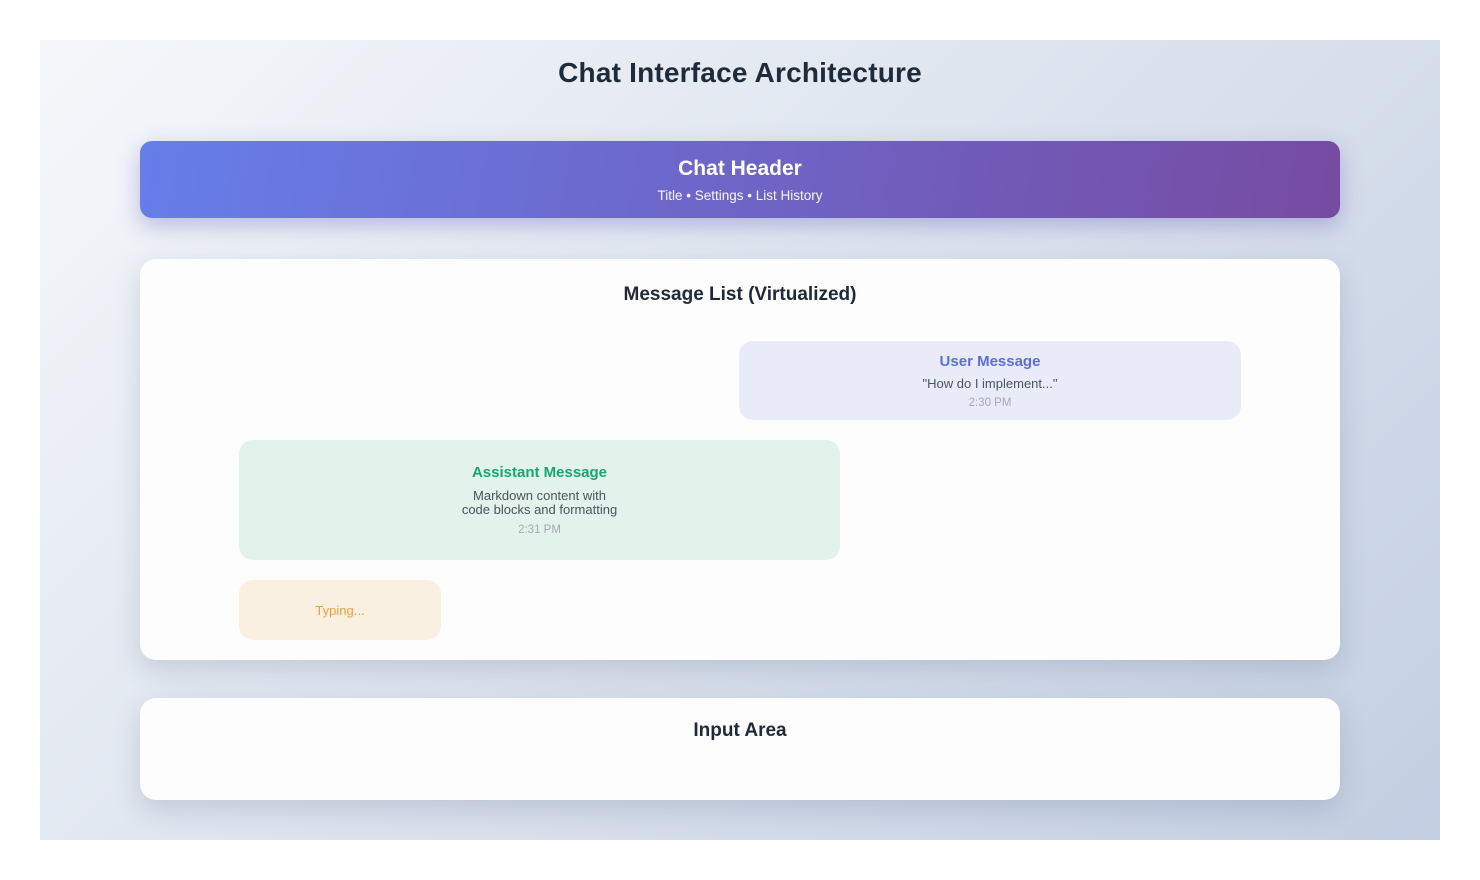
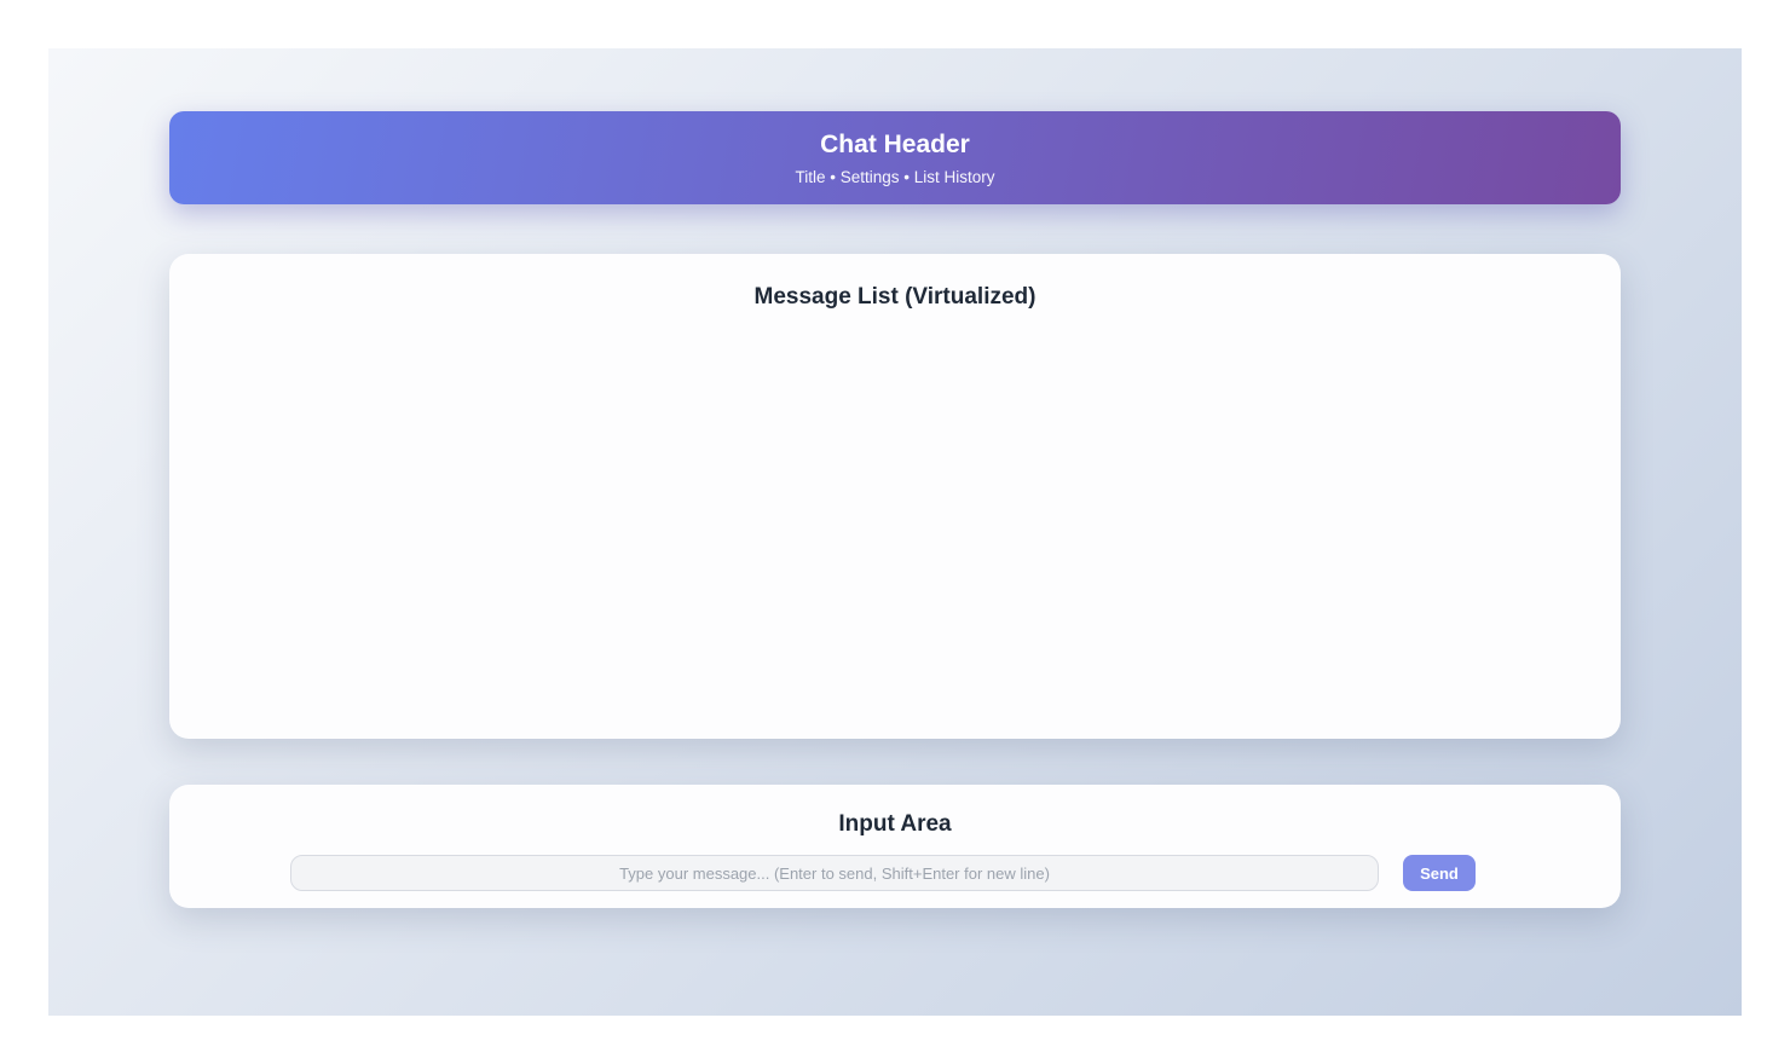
- Chat Interface Architecture
  Chat Header
  Title • Settings • List History
  Message List (Virtualized)
- User Message
- "How do I implement..."
- 2:30 PM
- Assistant Message
- Markdown content with
- code blocks and formatting
- 2:31 PM
- Typing...
  Input Area
+ Type your message... (Enter to send, Shift+Enter for new line)
+ Send
